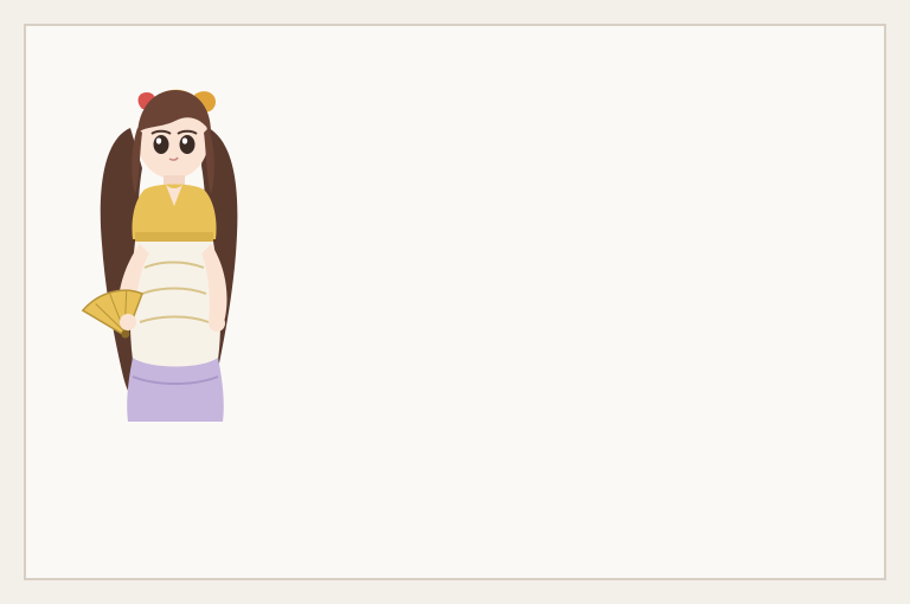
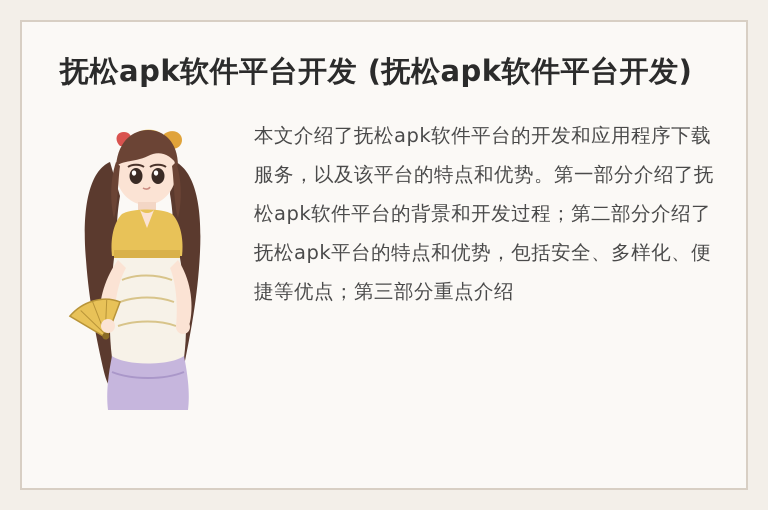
+ 抚松apk软件平台开发 (抚松apk软件平台开发)
+ 本文介绍了抚松apk软件平台的开发和应用程序下载服务，以及该平台的特点和优势。第一部分介绍了抚松apk软件平台的背景和开发过程；第二部分介绍了抚松apk平台的特点和优势，包括安全、多样化、便捷等优点；第三部分重点介绍
